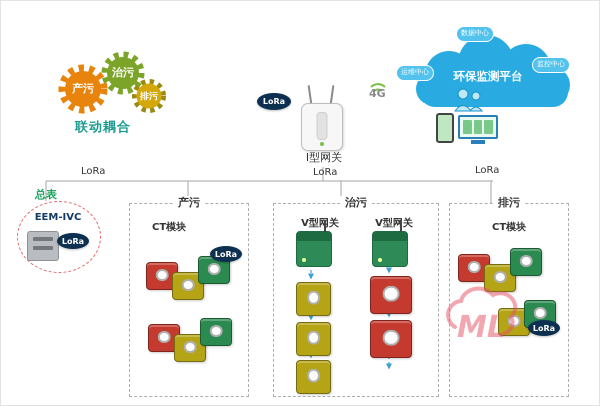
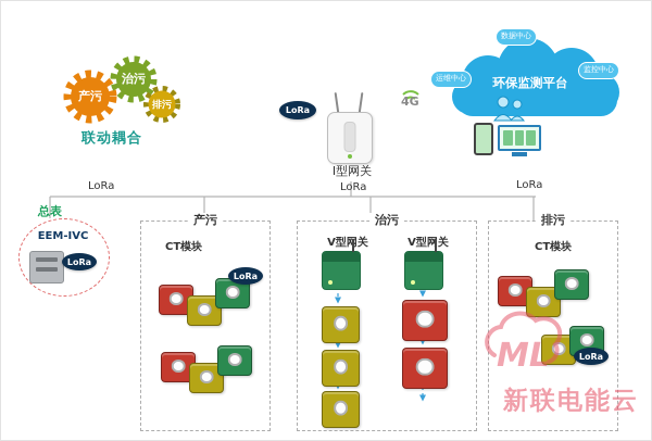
  产污
  治污
  排污
  联动耦合
  LoRa
  4G
  I型网关
  数据中心
  运维中心
  监控中心
  环保监测平台
  LoRa
  LoRa
  LoRa
  总表
  EEM-IVC
  LoRa
  产污
  CT模块
  LoRa
  治污
  V型关
  V型网关
  排污
  CT模块
  LoRa
  ML
+ 新联电能云
